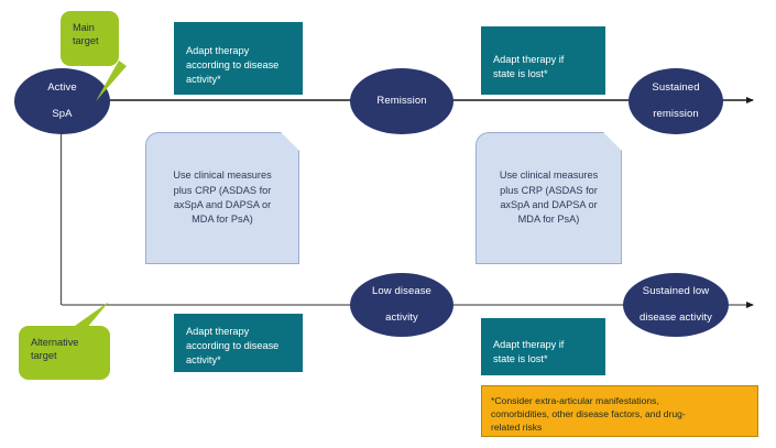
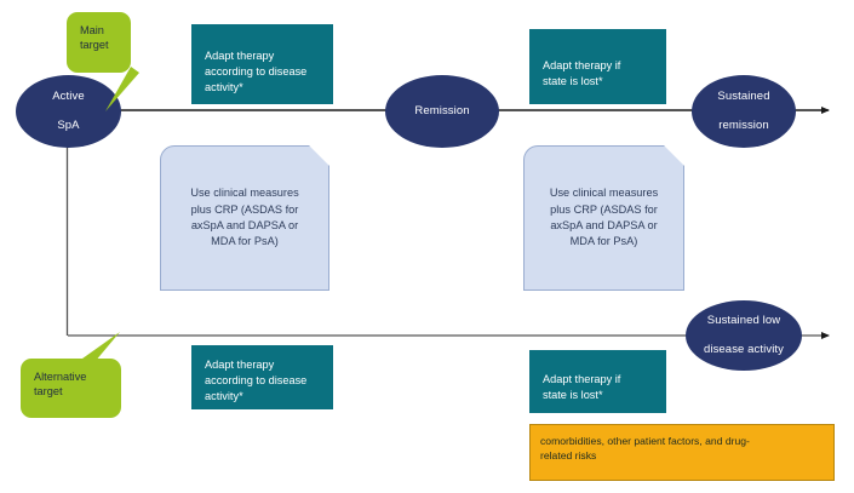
  Use clinical measures
  plus CRP (ASDAS for
  axSpA and DAPSA or
  MDA for PsA)
  Use clinical measures
  plus CRP (ASDAS for
  axSpA and DAPSA or
  MDA for PsA)
  Adapt therapy
  according to disease
  activity*
  Adapt therapy if
  state is lost*
  Adapt therapy
  according to disease
  activity*
  Adapt therapy if
  state is lost*
  Active
  SpA
  Remission
  Sustained
  remission
- Low disease
- activity
  Sustained low
  disease activity
  Main
  target
  Alternative
  target
- *Consider extra-articular manifestations,
- comorbidities, other disease factors, and drug-
+ comorbidities, other patient factors, and drug-
  related risks
